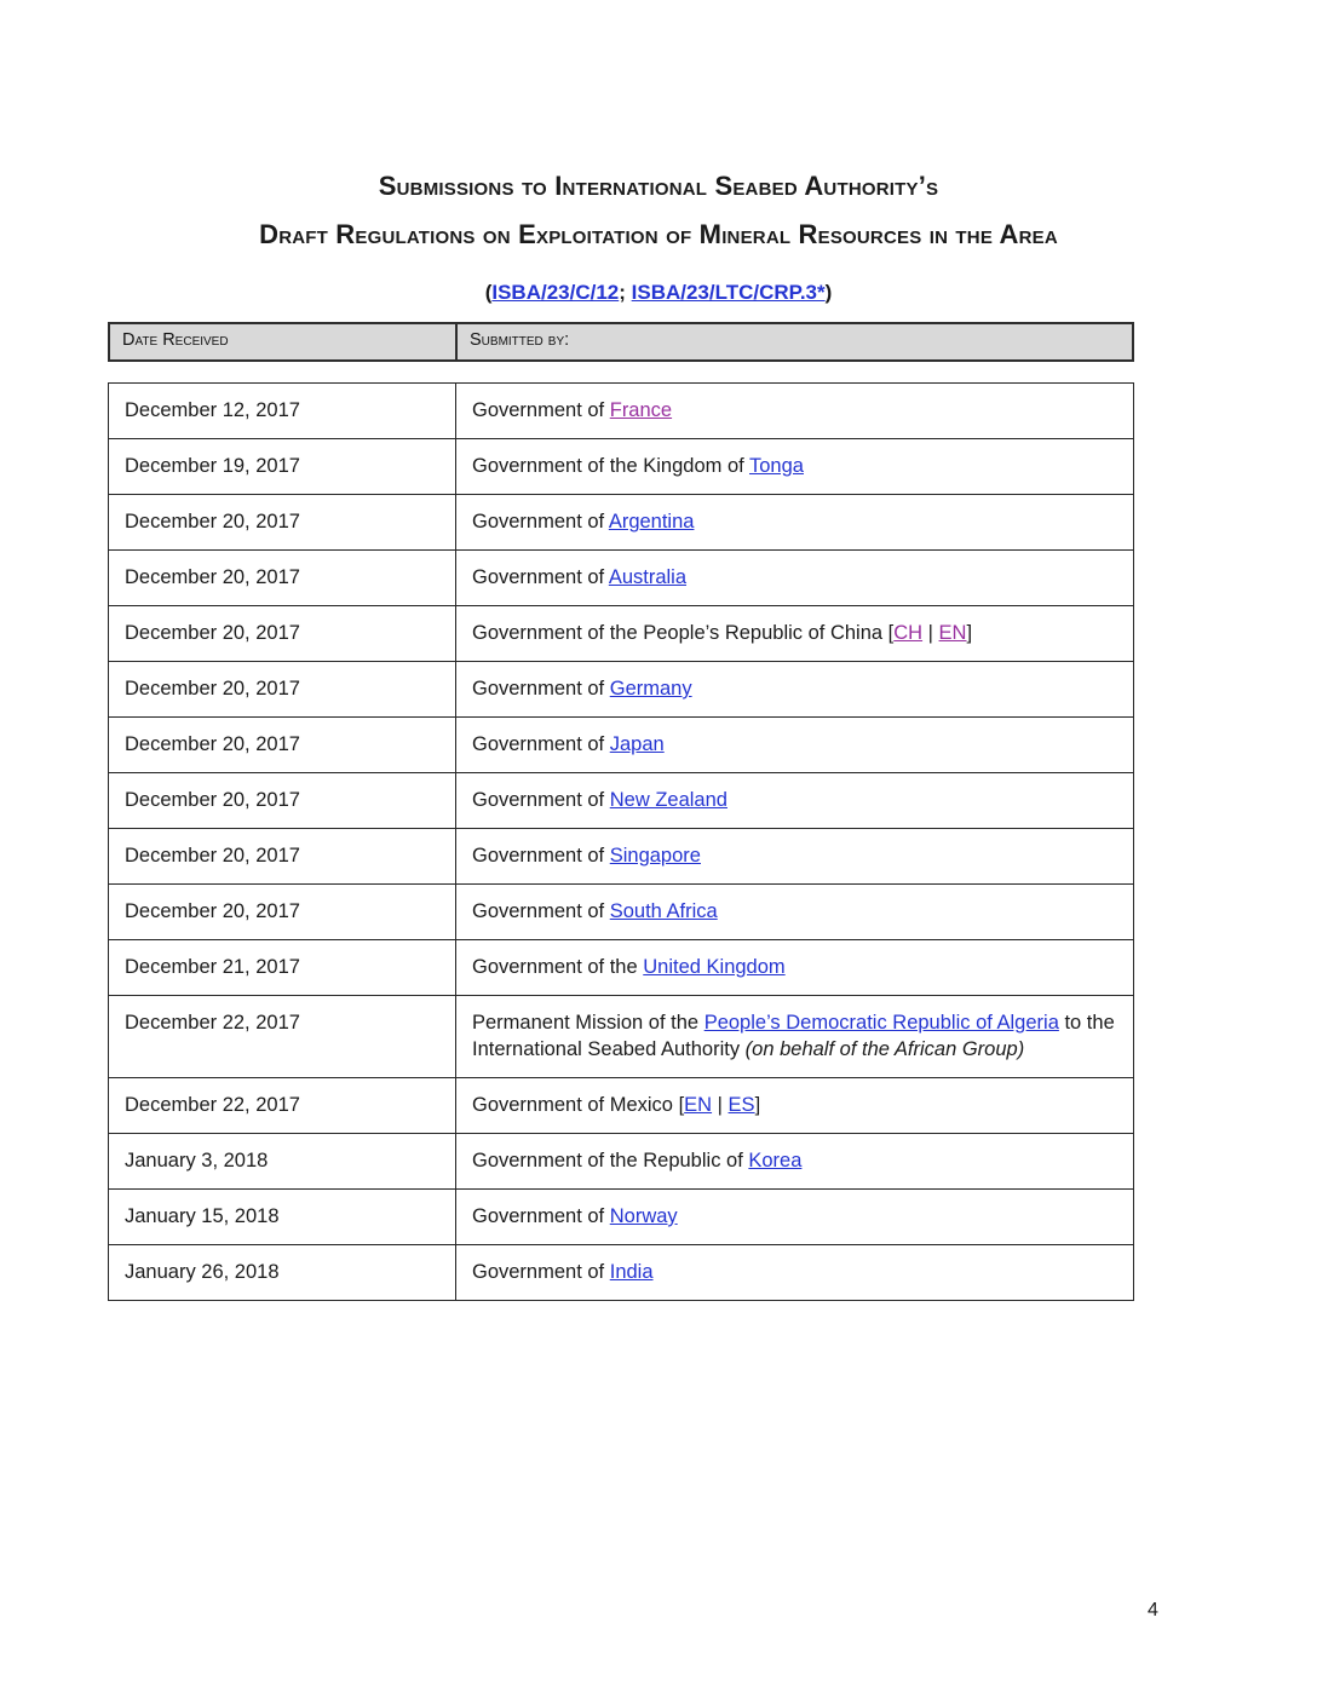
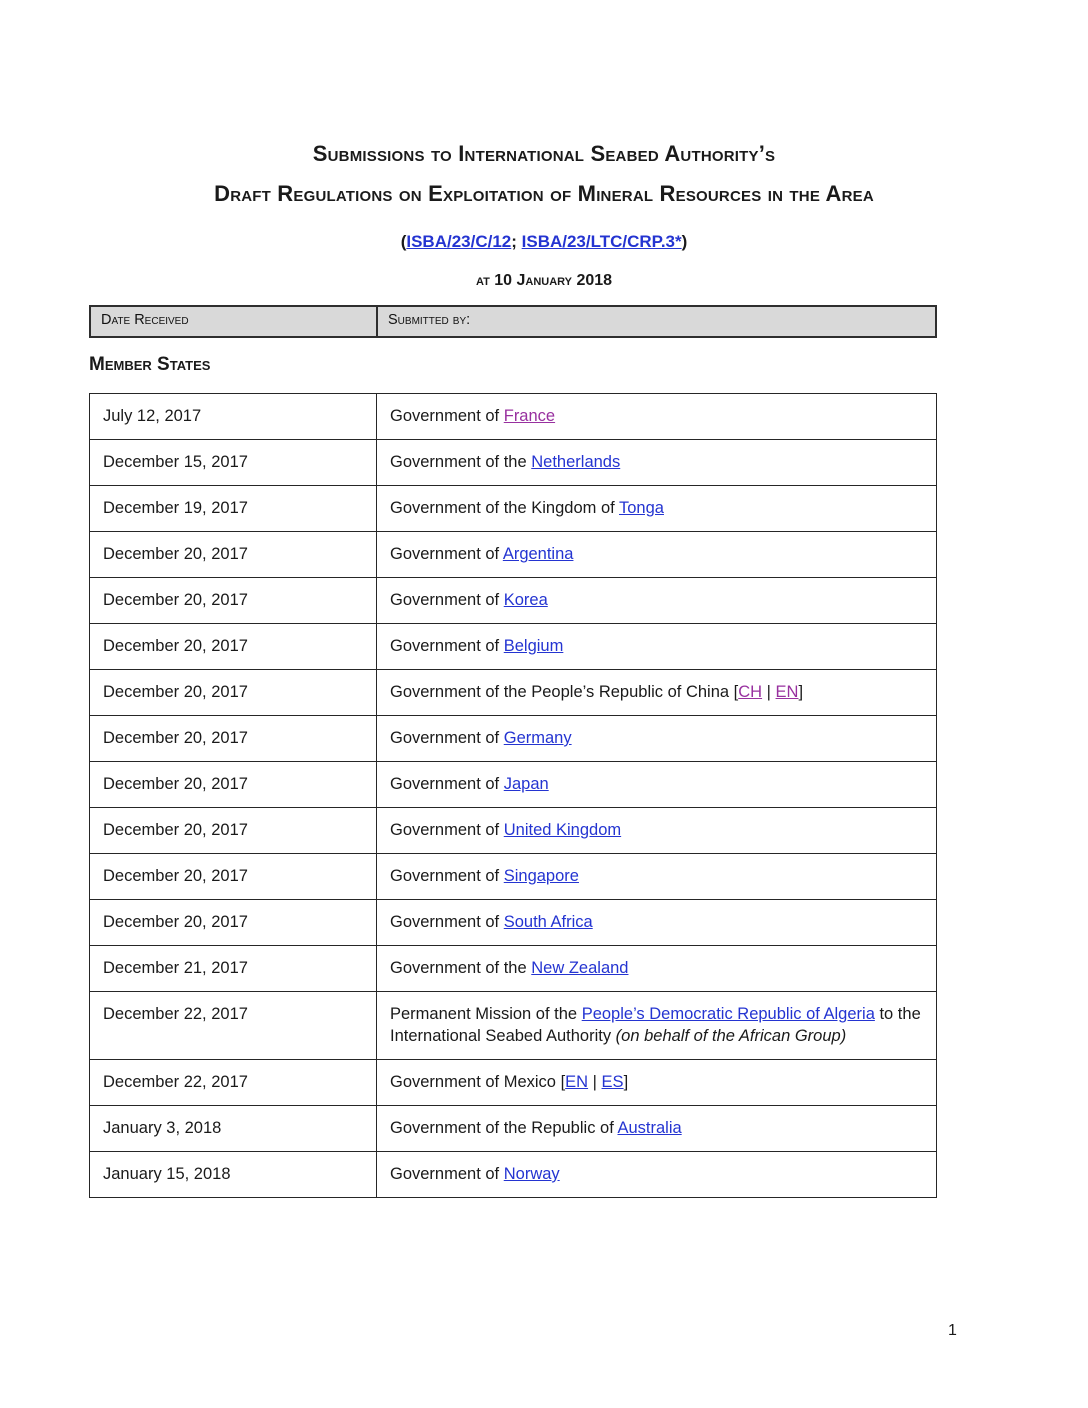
  Submissions to International Seabed Authority’s
  Draft Regulations on Exploitation of Mineral Resources in the Area
  (ISBA/23/C/12; ISBA/23/LTC/CRP.3*)
+ at 10 January 2018
  Date Received	Submitted by:
+ Member States
- December 12, 2017	Government of France
+ July 12, 2017	Government of France
+ December 15, 2017	Government of the Netherlands
  December 19, 2017	Government of the Kingdom of Tonga
  December 20, 2017	Government of Argentina
- December 20, 2017	Government of Australia
+ December 20, 2017	Government of Korea
+ December 20, 2017	Government of Belgium
  December 20, 2017	Government of the People’s Republic of China [CH | EN]
  December 20, 2017	Government of Germany
  December 20, 2017	Government of Japan
- December 20, 2017	Government of New Zealand
+ December 20, 2017	Government of United Kingdom
  December 20, 2017	Government of Singapore
  December 20, 2017	Government of South Africa
- December 21, 2017	Government of the United Kingdom
+ December 21, 2017	Government of the New Zealand
  December 22, 2017	Permanent Mission of the People’s Democratic Republic of Algeria to the International Seabed Authority (on behalf of the African Group)
  December 22, 2017	Government of Mexico [EN | ES]
- January 3, 2018	Government of the Republic of Korea
+ January 3, 2018	Government of the Republic of Australia
  January 15, 2018	Government of Norway
- January 26, 2018	Government of India
- 4
+ 1
